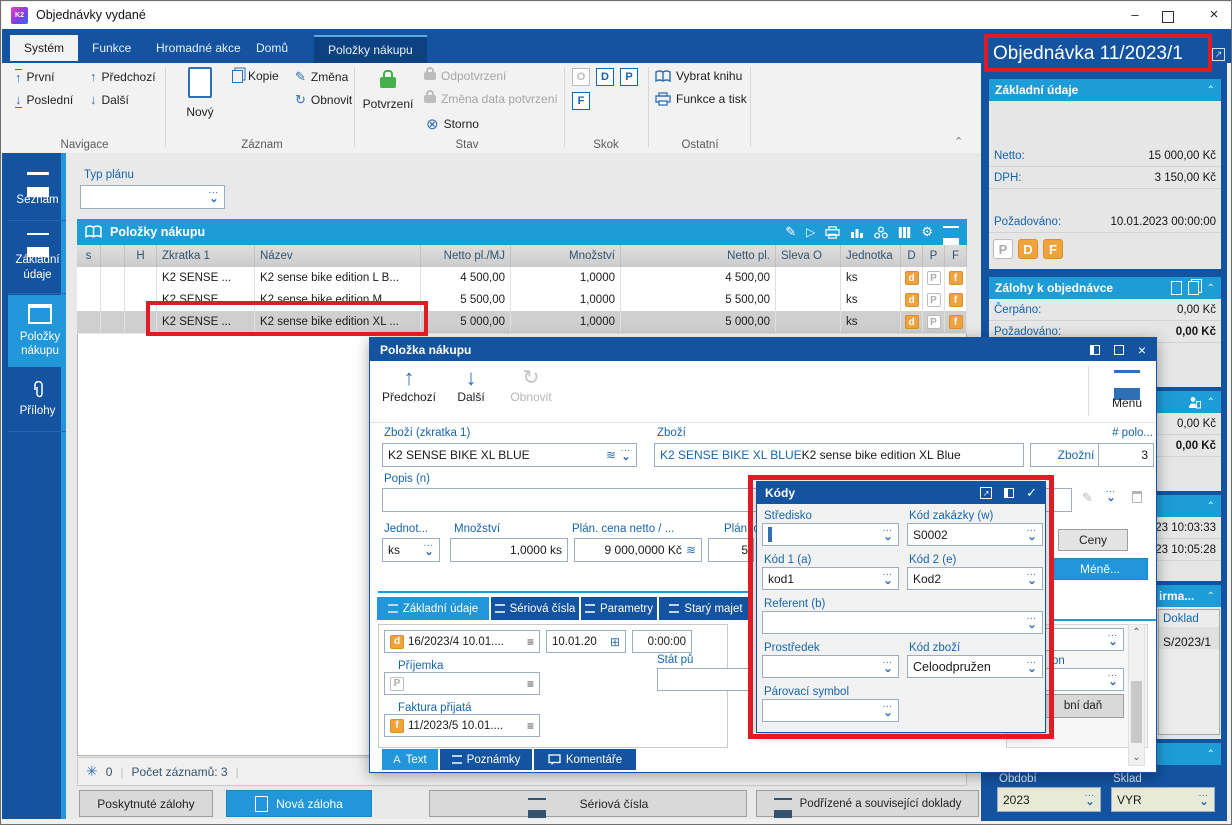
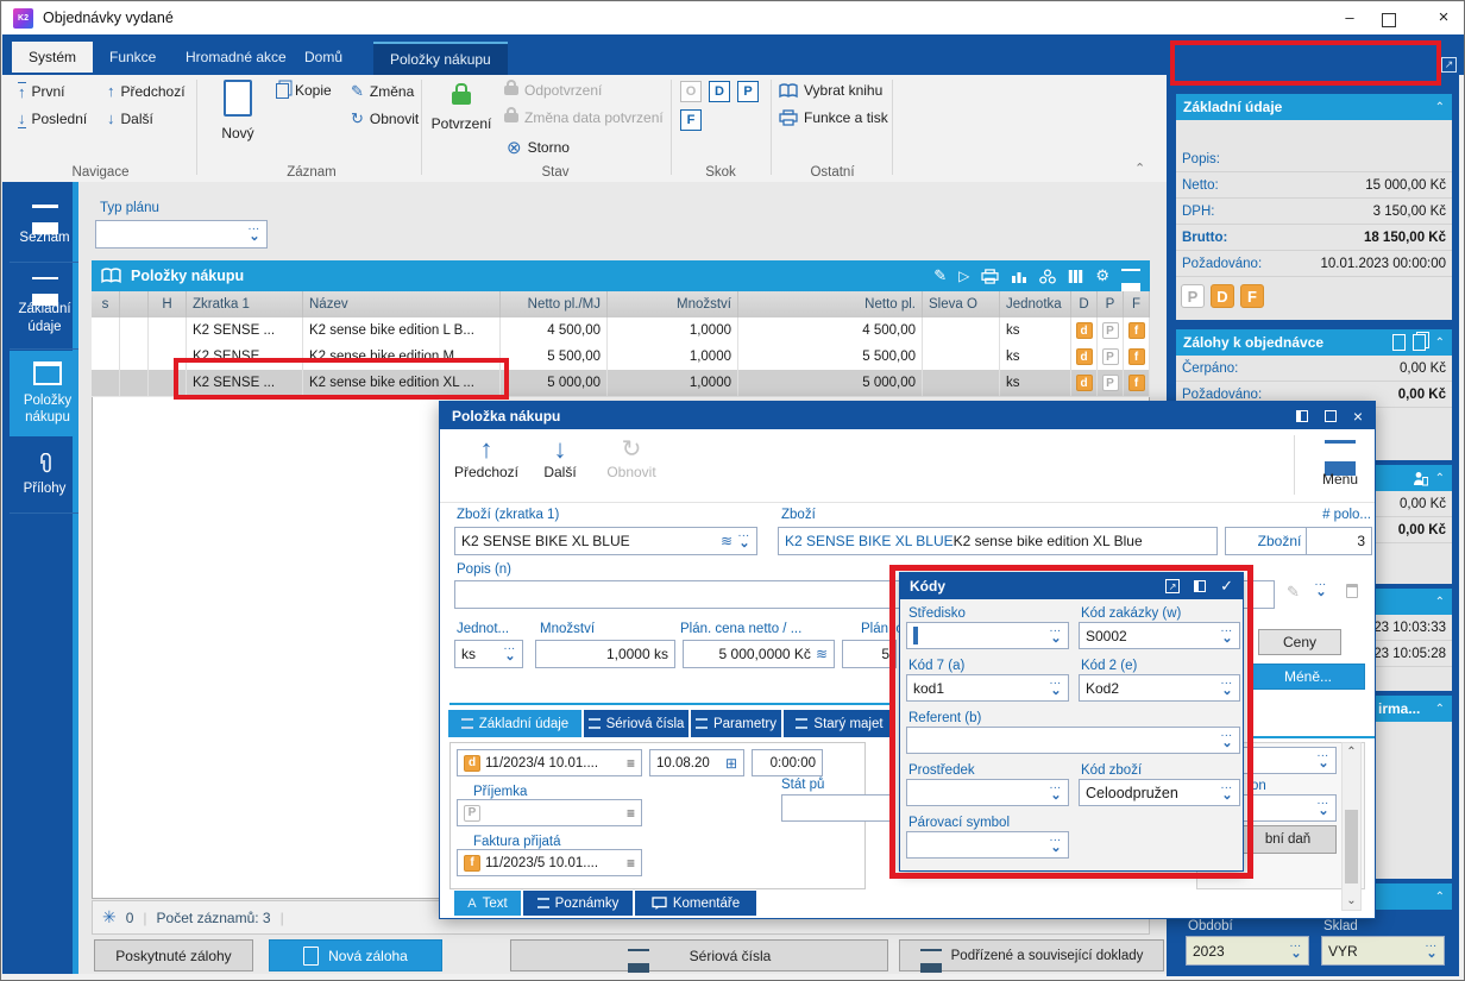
  Objednávky vydané
  –
  ×
  Systém
  Funkce
  Hromadné akce
  Domů
  Položky nákupu
  ↑
  První
  ↓
  Poslední
  ↑
  Předchozí
  ↓
  Další
  Navigace
  Nový
  Kopie
  ✎
  Změna
  ↻
  Obnovit
  Záznam
  Potvrzení
  Odpotvrzení
  Změna data potvrzení
  ⊗
  Storno
  Stav
  O
  D
  P
  F
  Skok
  Vybrat knihu
  Funkce a tisk
  Ostatní
  ⌃
  Seznam
  Základní údaje
  Položky nákupu
  Přílohy
  Typ plánu
  Položky nákupu
  ✎
  ▷
  ⚙
  s
  H
  Zkratka 1
  Název
  Netto pl./MJ
  Množství
  Netto pl.
  Sleva O
  Jednotka
  D
  P
  F
  K2 SENSE ...
  K2 sense bike edition L B...
  4 500,00
  1,0000
  4 500,00
  ks
  d
  P
  f
  K2 SENSE ...
  K2 sense bike edition M ...
  5 500,00
  1,0000
  5 500,00
  ks
  d
  P
  f
  K2 SENSE ...
  K2 sense bike edition XL ...
  5 000,00
  1,0000
  5 000,00
  ks
  d
  P
  f
  ✳
  0
  |
  Počet záznamů: 3
  |
  Poskytnuté zálohy
  Nová záloha
  Sériová čísla
  Podřízené a související doklady
- Objednávka 11/2023/1
  ↗
  Základní údaje
  ⌃
+ Popis:
  Netto:
  15 000,00 Kč
  DPH:
  3 150,00 Kč
+ Brutto:
+ 18 150,00 Kč
  Požadováno:
  10.01.2023 00:00:00
  P
  D
  F
  Zálohy k objednávce
  ⌃
  Čerpáno:
  0,00 Kč
  Požadováno:
  0,00 Kč
  ⌃
  0,00 Kč
  0,00 Kč
  ⌃
  23 10:03:33
  23 10:05:28
  ⌃
  irma...
- Doklad
- S/2023/1
  ⌃
  Období
  2023
  Sklad
  VYR
  Položka nákupu
  ×
  ↑
  Předchozí
  ↓
  Další
  ↻
  Obnovit
  Menu
  Zboží (zkratka 1)
  K2 SENSE BIKE XL BLUE
  ≋
  Zboží
  K2 SENSE BIKE XL BLUE
  K2 sense bike edition XL Blue
  Zbožní
  # polo...
  3
  Popis (n)
  ✎
  Jednot...
  ks
  Množství
  1,0000 ks
  Plán. cena netto / ...
- 9 000,0000 Kč
+ 5 000,0000 Kč
  ≋
  Plán.
  5
  Základní údaje
  Sériová čísla
  Parametry
  Starý majet
  d
- 16/2023/4 10.01....
+ 11/2023/4 10.01....
  ≡
- 10.01.20
+ 10.08.20
  ⊞
  0:00:00
  Příjemka
  P
  ≡
  Faktura přijatá
  f
  11/2023/5 10.01....
  ≡
  Stát pů
  on
  bní daň
  ⌃
  ⌄
  Ceny
  Méně...
  A
  Text
  Poznámky
  Komentáře
  Kódy
  ↗
  ✓
  Středisko
  Kód zakázky (w)
  S0002
- Kód 1 (a)
+ Kód 7 (a)
  kod1
  Kód 2 (e)
  Kod2
  Referent (b)
  Prostředek
  Kód zboží
  Celoodpružen
  Párovací symbol
